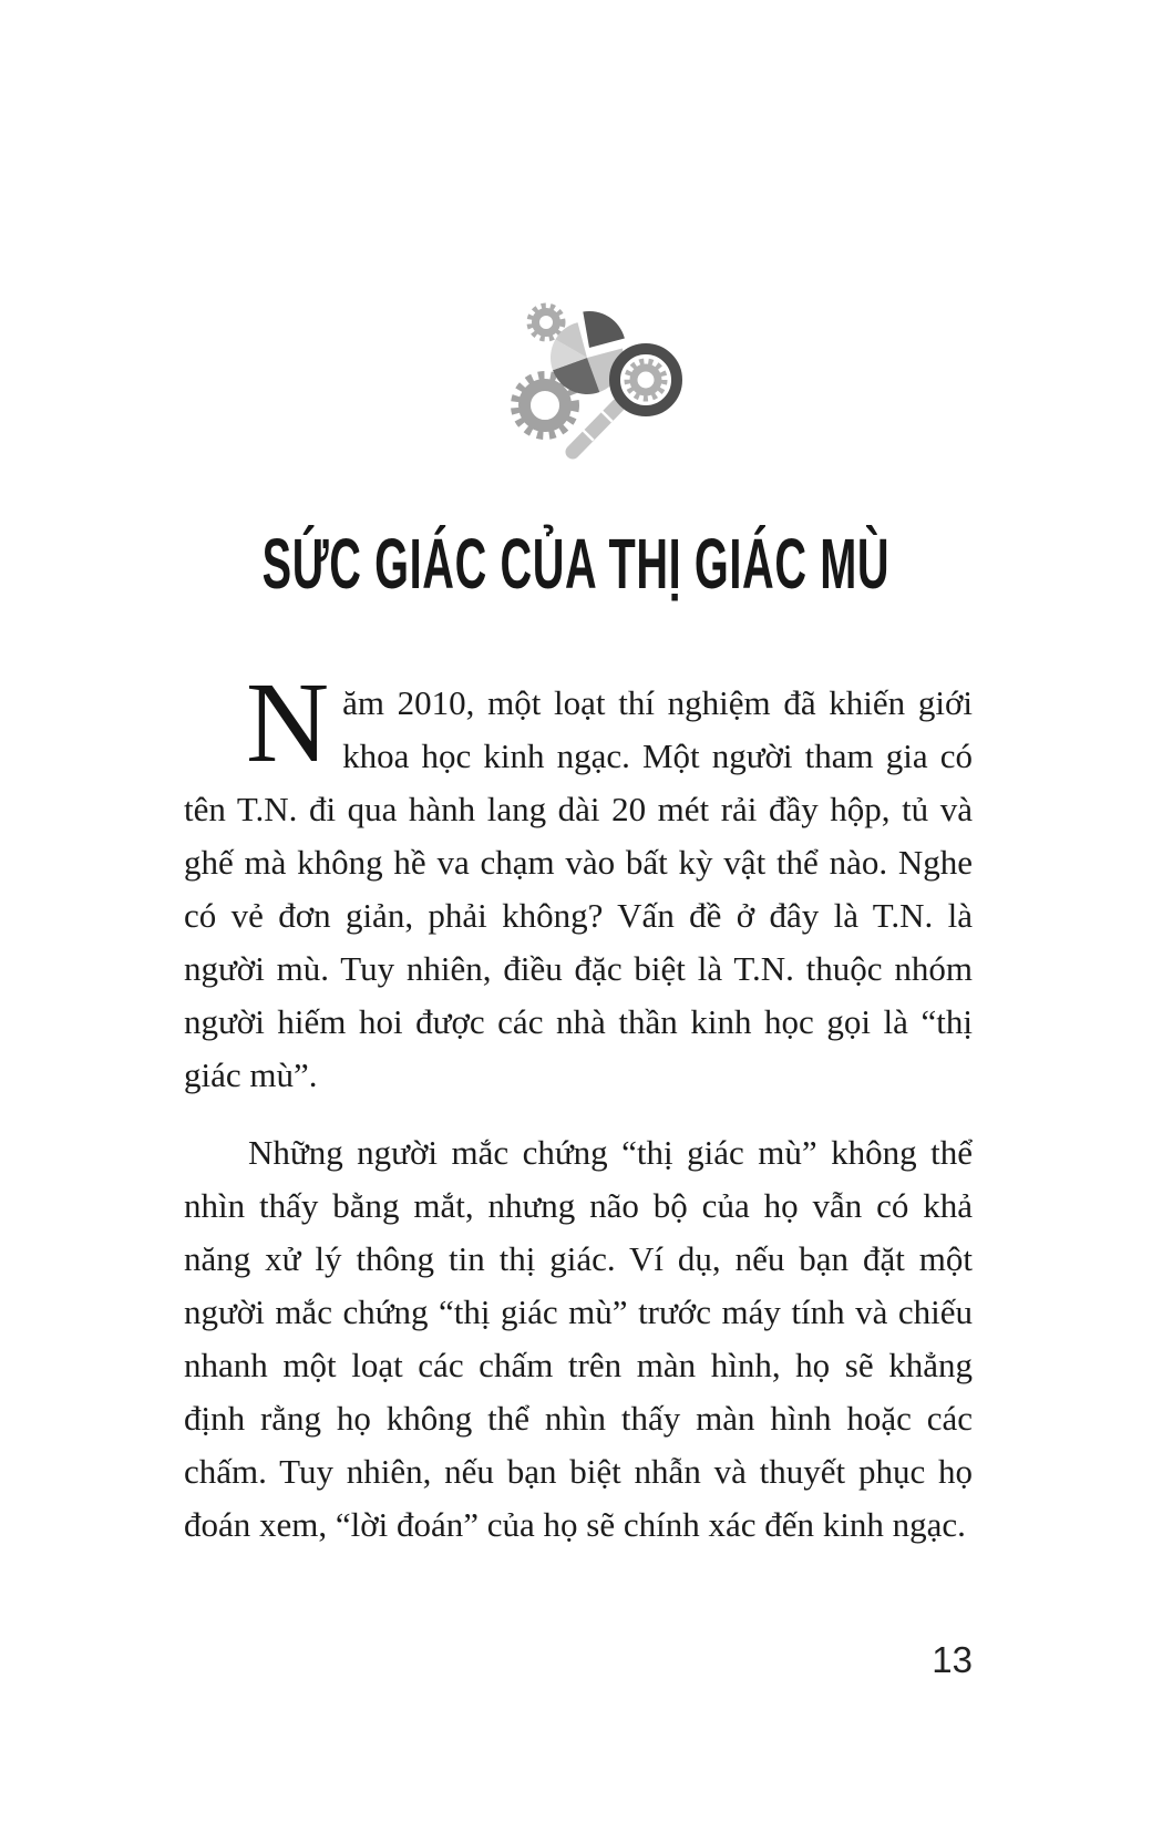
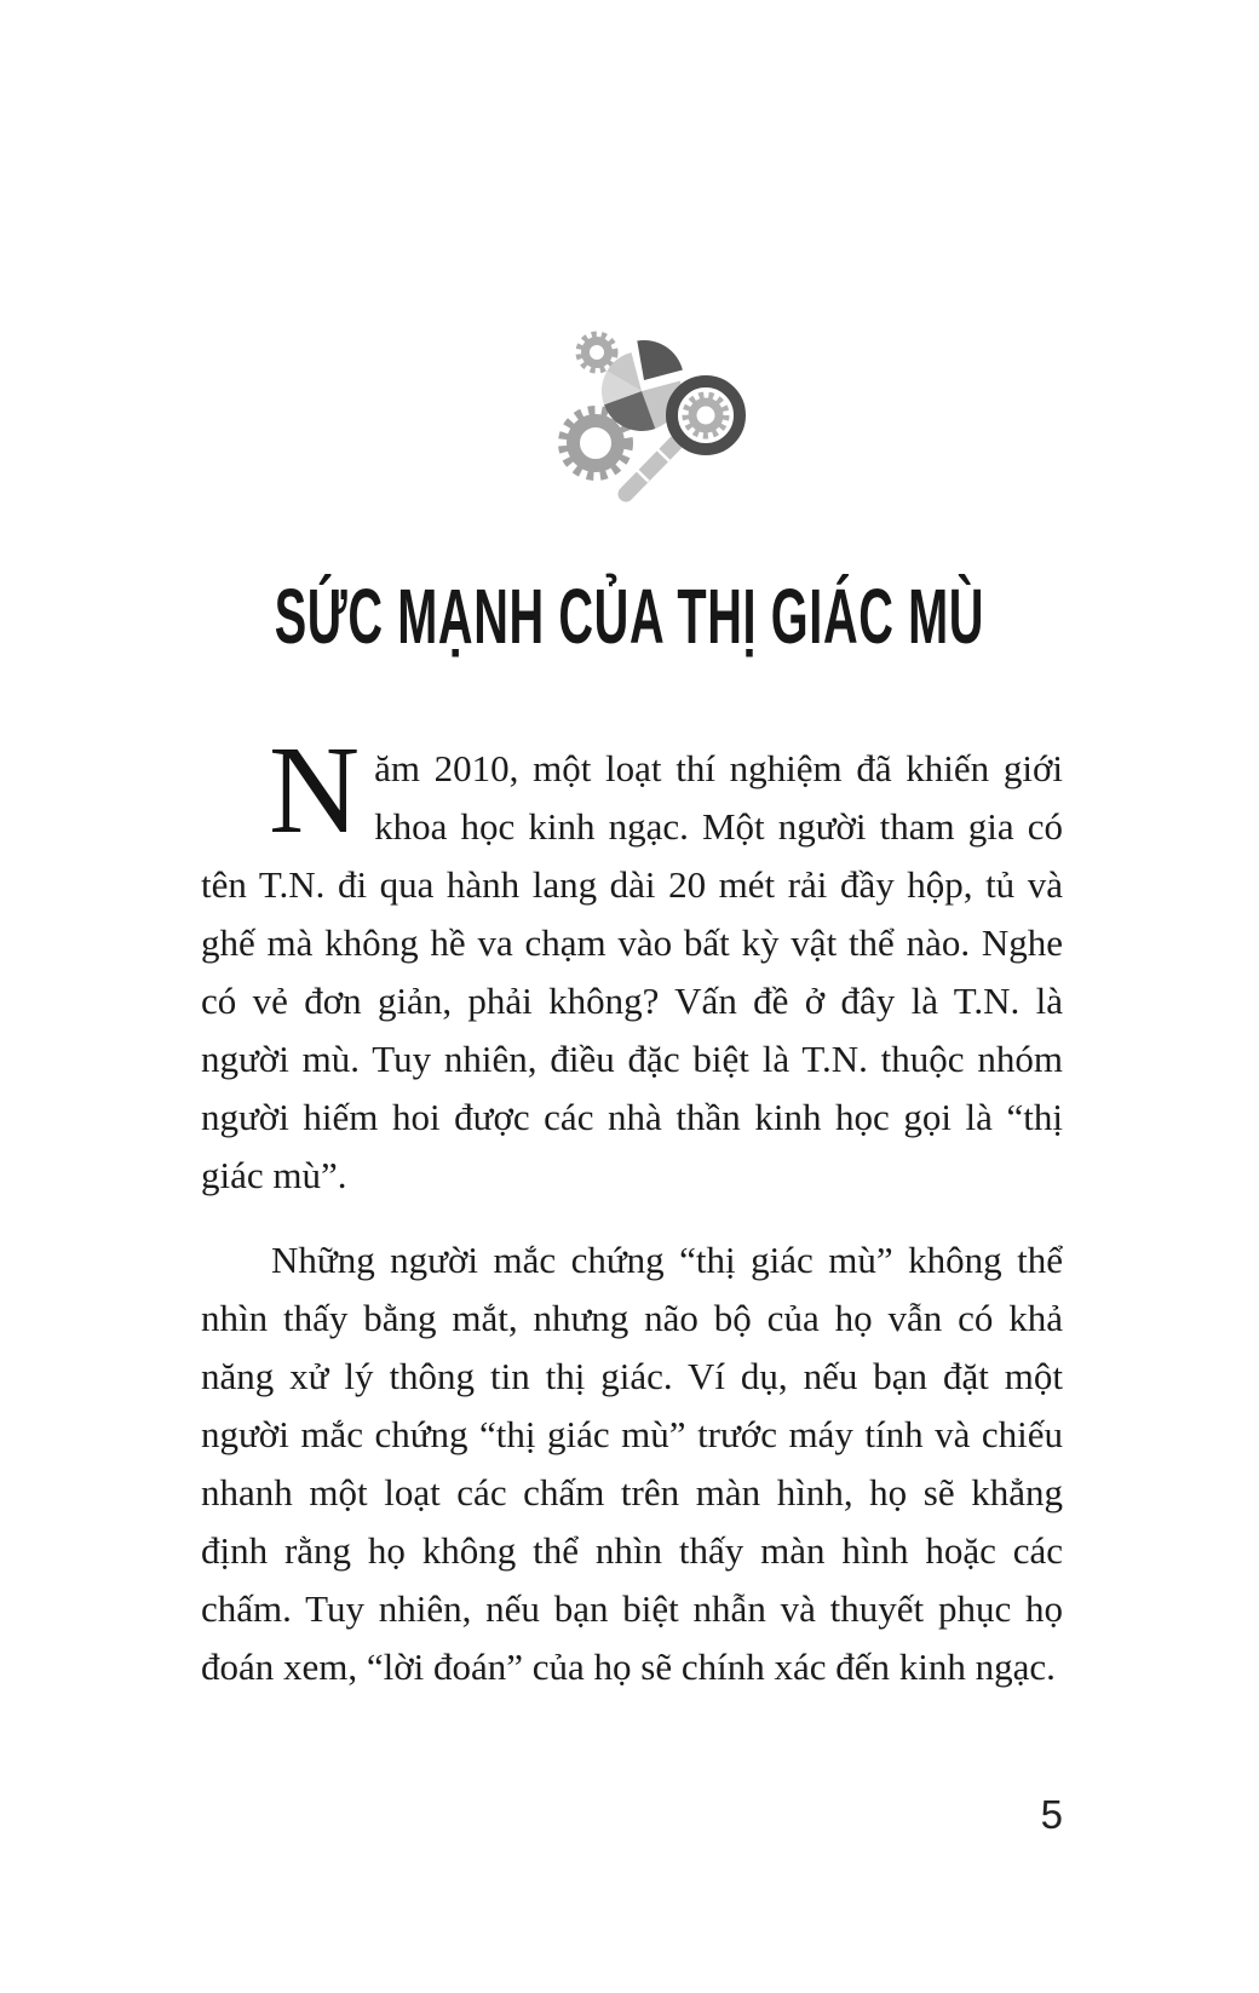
- SỨC GIÁC CỦA THỊ GIÁC MÙ
+ SỨC MẠNH CỦA THỊ GIÁC MÙ
  N
  ăm 2010, một loạt thí nghiệm đã khiến giới khoa học kinh ngạc. Một người tham gia có tên T.N. đi qua hành lang dài 20 mét rải đầy hộp, tủ và ghế mà không hề va chạm vào bất kỳ vật thể nào. Nghe có vẻ đơn giản, phải không? Vấn đề ở đây là T.N. là người mù. Tuy nhiên, điều đặc biệt là T.N. thuộc nhóm người hiếm hoi được các nhà thần kinh học gọi là “thị giác mù”.
  Những người mắc chứng “thị giác mù” không thể nhìn thấy bằng mắt, nhưng não bộ của họ vẫn có khả năng xử lý thông tin thị giác. Ví dụ, nếu bạn đặt một người mắc chứng “thị giác mù” trước máy tính và chiếu nhanh một loạt các chấm trên màn hình, họ sẽ khẳng định rằng họ không thể nhìn thấy màn hình hoặc các chấm. Tuy nhiên, nếu bạn biệt nhẫn và thuyết phục họ đoán xem, “lời đoán” của họ sẽ chính xác đến kinh ngạc.
- 13
+ 5
